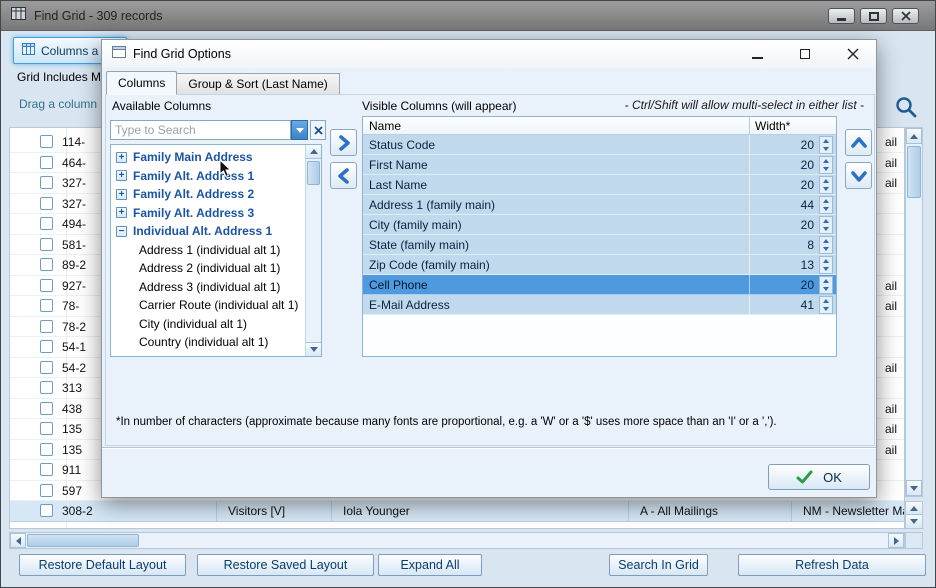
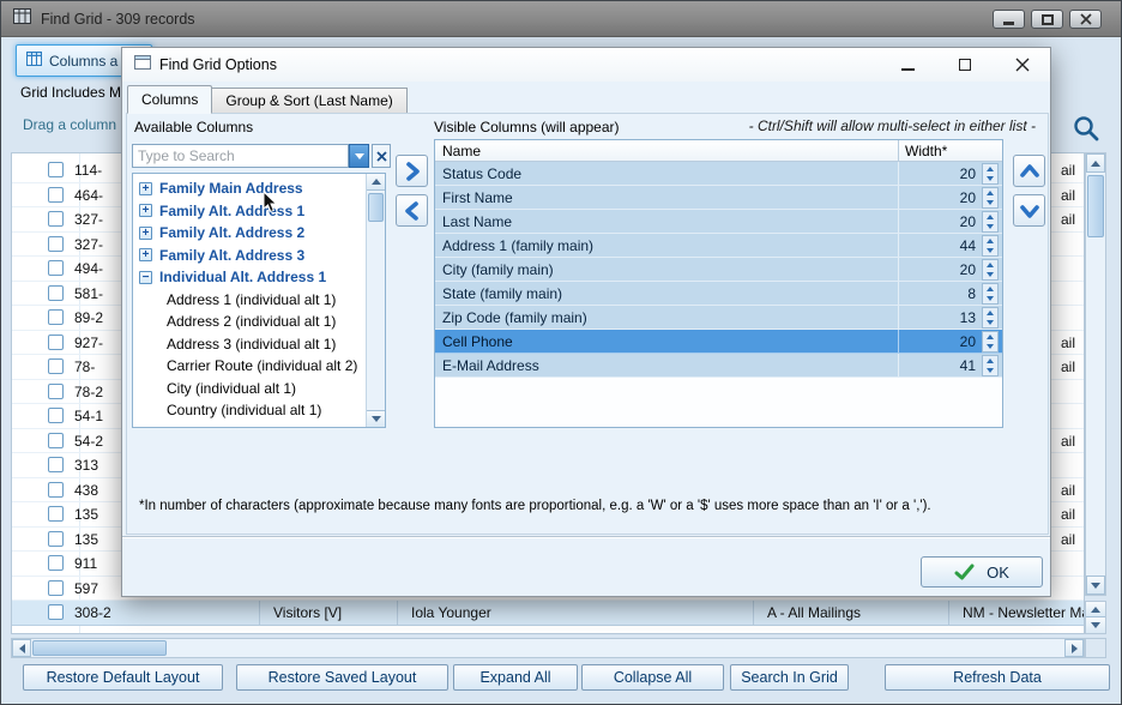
  Find Grid - 309 records
  Columns a
  Grid Includes M
  Drag a column
  114-
  ail
  464-
  ail
  327-
  ail
  327-
  494-
  581-
  89-2
  927-
  ail
  78-
  ail
  78-2
  54-1
  54-2
  ail
  313
  438
  ail
  135
  ail
  135
  ail
  911
  597
  308-2
  Visitors [V]
  Iola Younger
  A - All Mailings
  NM - Newsletter M
  Restore Default Layout
  Restore Saved Layout
  Expand All
+ Collapse All
  Search In Grid
  Refresh Data
  Find Grid Options
  Columns
  Group & Sort (Last Name)
  Available Columns
  Visible Columns (will appear)
  - Ctrl/Shift will allow multi-select in either list -
  Type to Search
  +
  Family Main Address
  +
  Family Alt. Addrss 1
  +
  Family Alt. Address 2
  +
  Family Alt. Address 3
  −
  Individual Alt. Address 1
  Address 1 (individual alt 1)
  Address 2 (individual alt 1)
  Address 3 (individual alt 1)
- Carrier Route (individual alt 1)
+ Carrier Route (individual alt 2)
  City (individual alt 1)
  Country (individual alt 1)
  Name
  Width*
  Status Code
  20
  First Name
  20
  Last Name
  20
  Address 1 (family main)
  44
  City (family main)
  20
  State (family main)
  8
  Zip Code (family main)
  13
  Cell Phone
  20
  E-Mail Address
  41
  *In number of characters (approximate because many fonts are proportional, e.g. a 'W' or a '$' uses more space than an 'I' or a ',').
  OK
